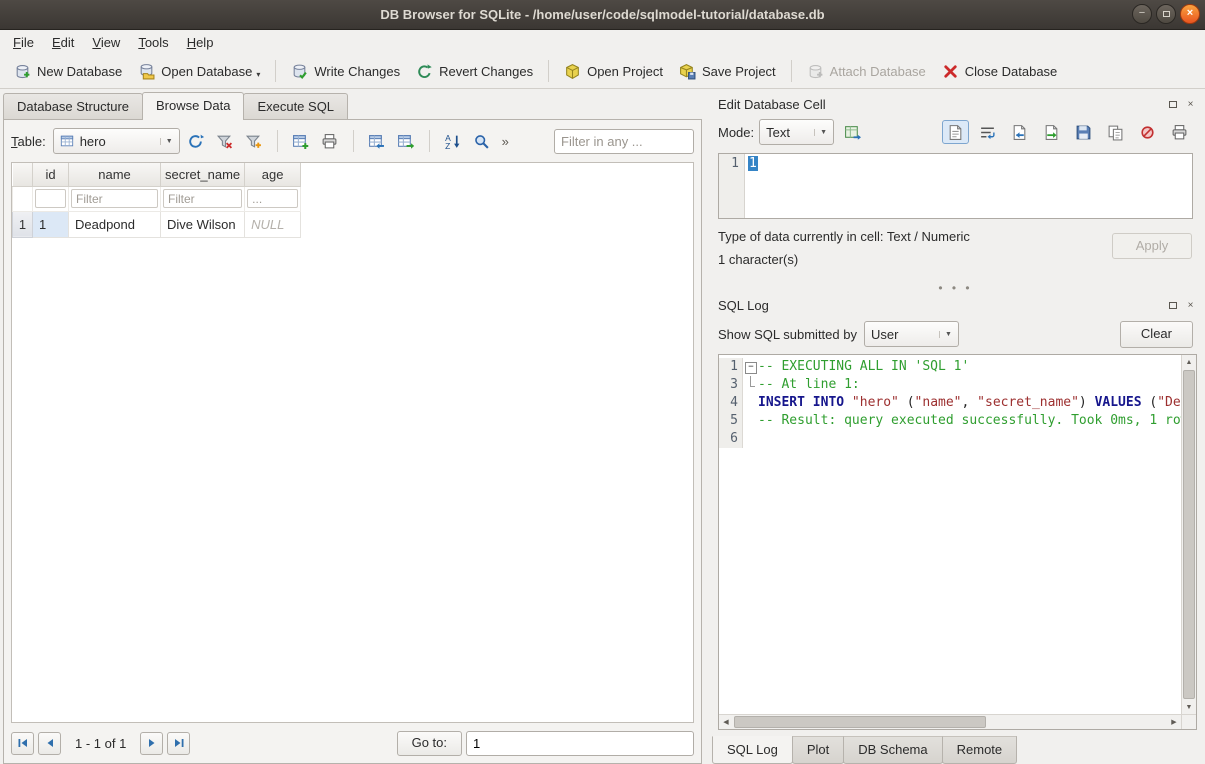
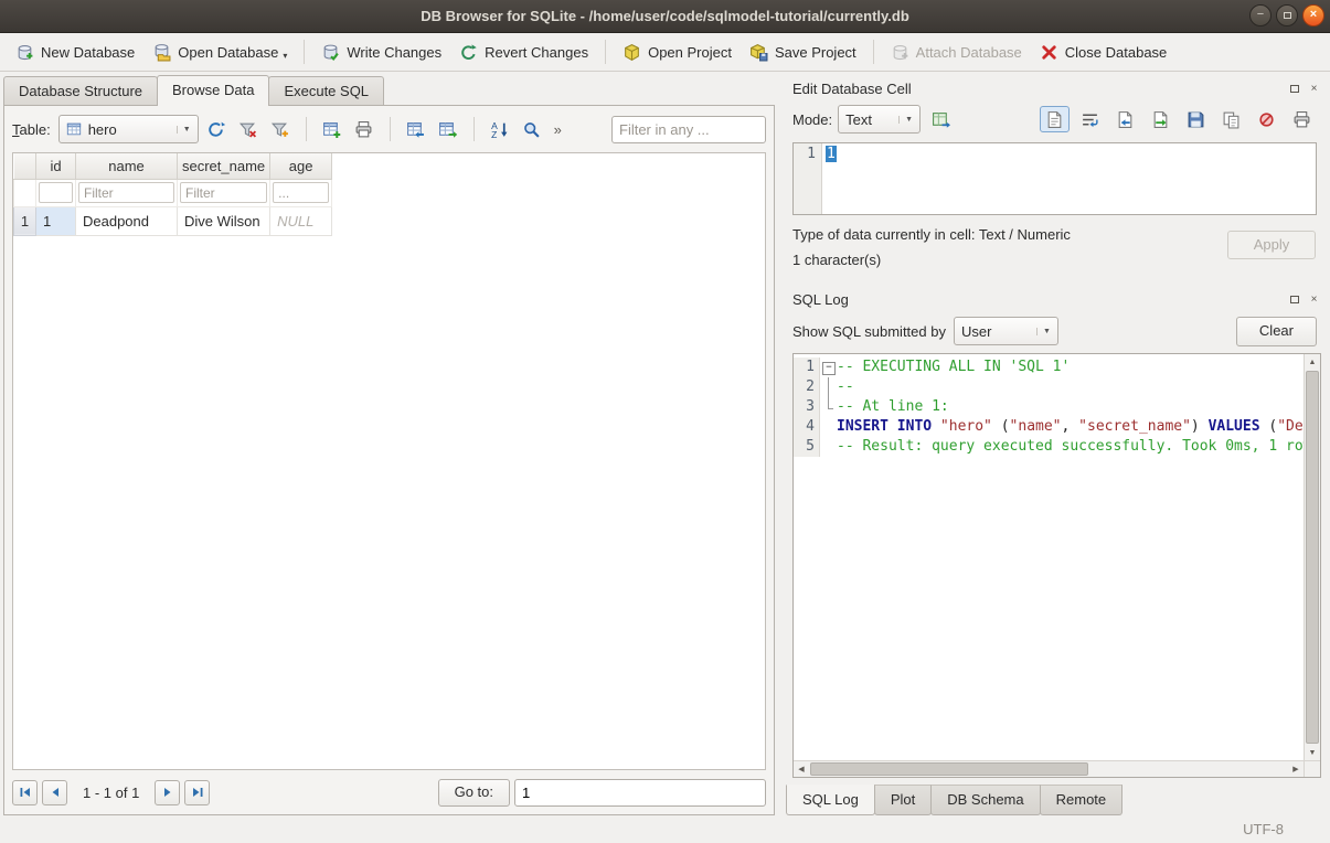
- DB Browser for SQLite - /home/user/code/sqlmodel-tutorial/database.db
+ DB Browser for SQLite - /home/user/code/sqlmodel-tutorial/currently.db
  −
  ×
- File
- Edit
- View
- Tools
- Help
  New Database
  Open Database
  ▾
  Write Changes
  Revert Changes
  Open Project
  Save Project
  Attach Database
  Close Database
  Database Structure
  Browse Data
  Execute SQL
  Table:
  hero
  A
  Z
  »
  Filter in any ...
  	id	name	secret_name	age
  		Filter	Filter	...
  1	1	Deadpond	Dive Wilson	NULL
  1 - 1 of 1
  Go to:
  1
  Edit Database Cell
  ×
  Mode:
  Text
  1
  1
  Type of data currently in cell: Text / Numeric
  1 character(s)
  Apply
- • • •
  SQL Log
  ×
  Show SQL submitted by
  User
  Clear
  1
  -- EXECUTING ALL IN 'SQL 1'
+ 2
+ --
  3
  -- At line 1:
  4
  INSERT INTO "hero" ("name", "secret_name") VALUES ("De
  5
  -- Result: query executed successfully. Took 0ms, 1 ro
- 6
  SQL Log
  Plot
  DB Schema
  Remote
+ UTF-8
